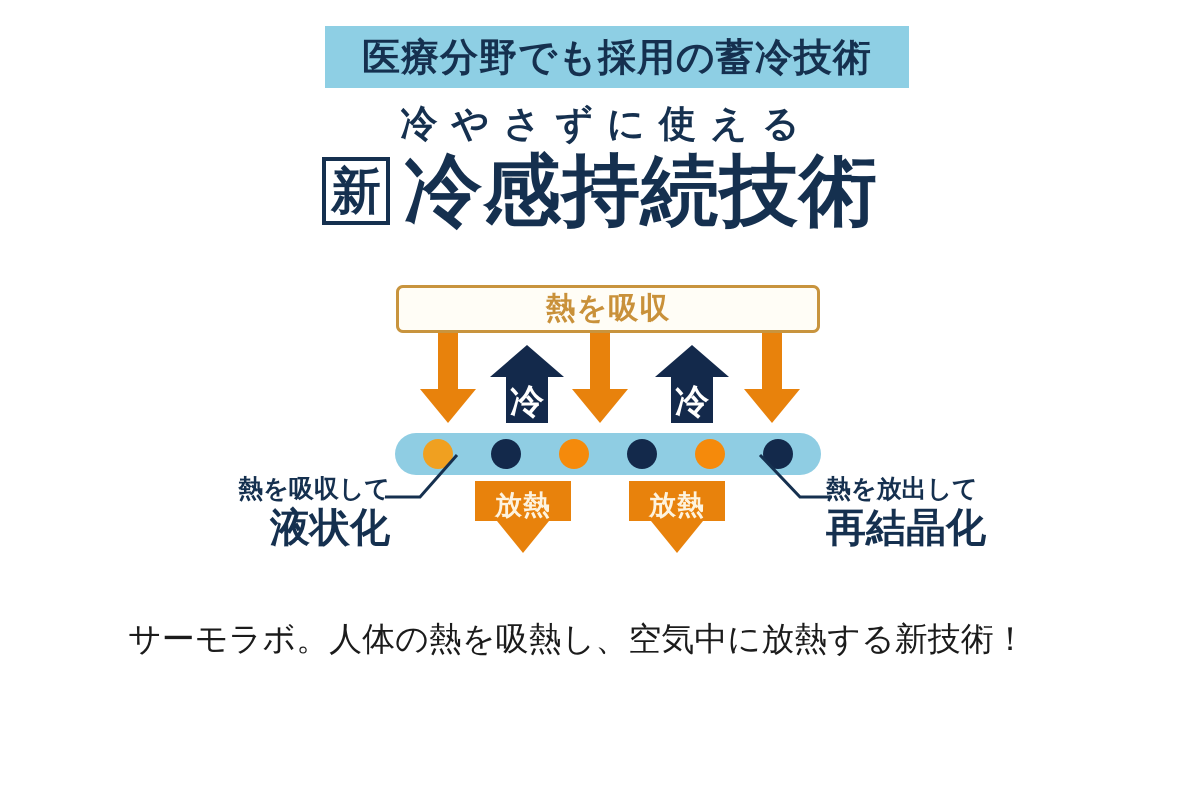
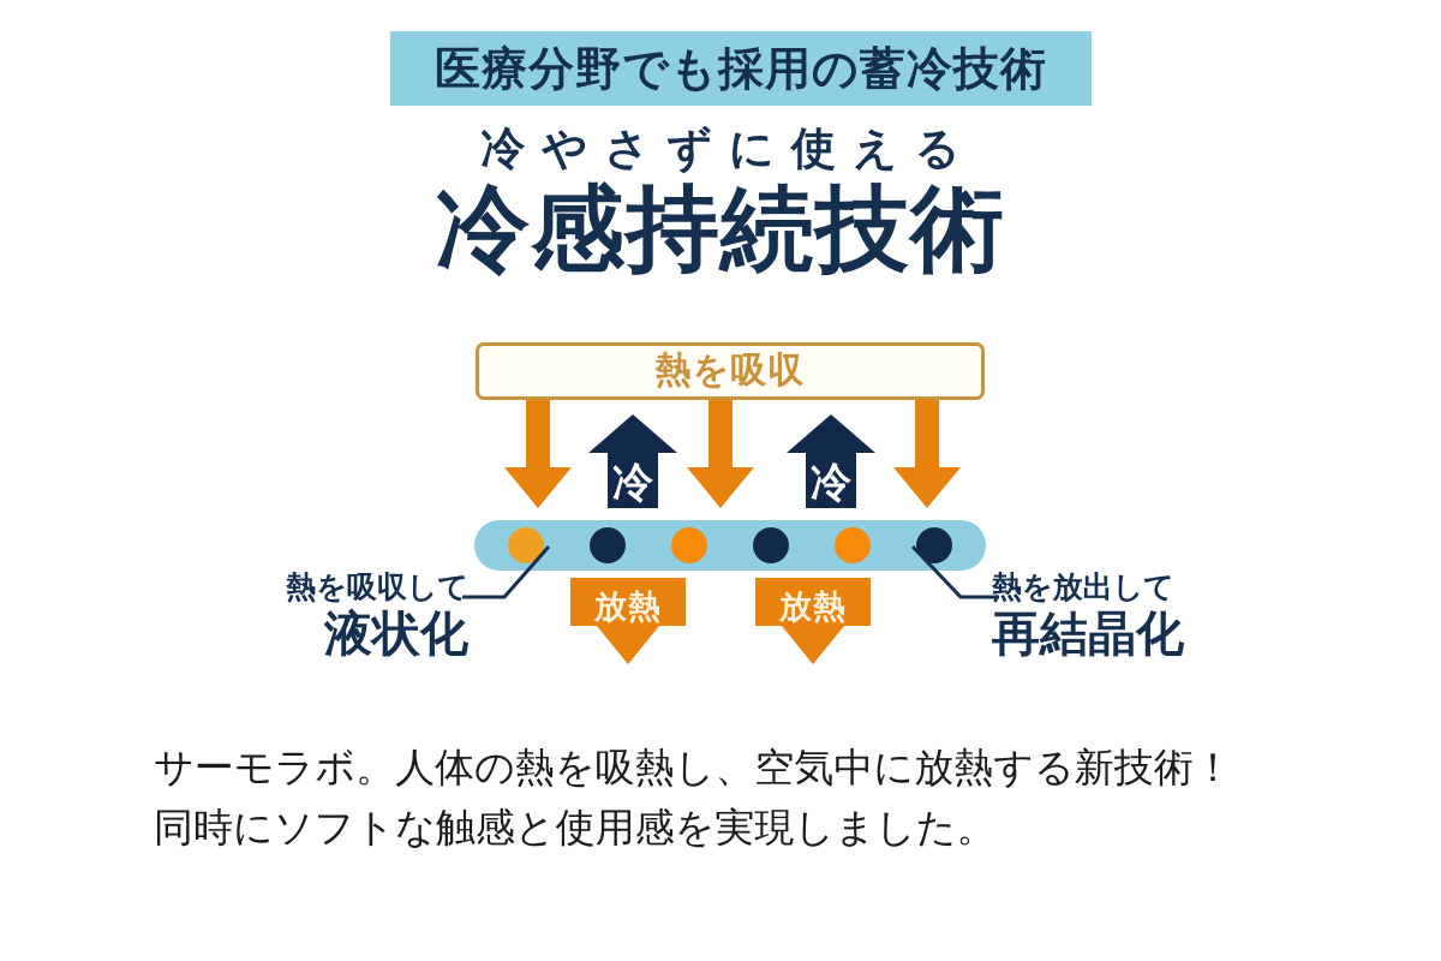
  医療分野でも採用の蓄冷技術
  冷やさずに使える
- 新
  冷感持続技術
  熱を吸収
  冷
  冷
  放熱
  放熱
  熱を吸収して
  液状化
  熱を放出して
  再結晶化
  サーモラボ。人体の熱を吸熱し、空気中に放熱する新技術！
+ 同時にソフトな触感と使用感を実現しました。
